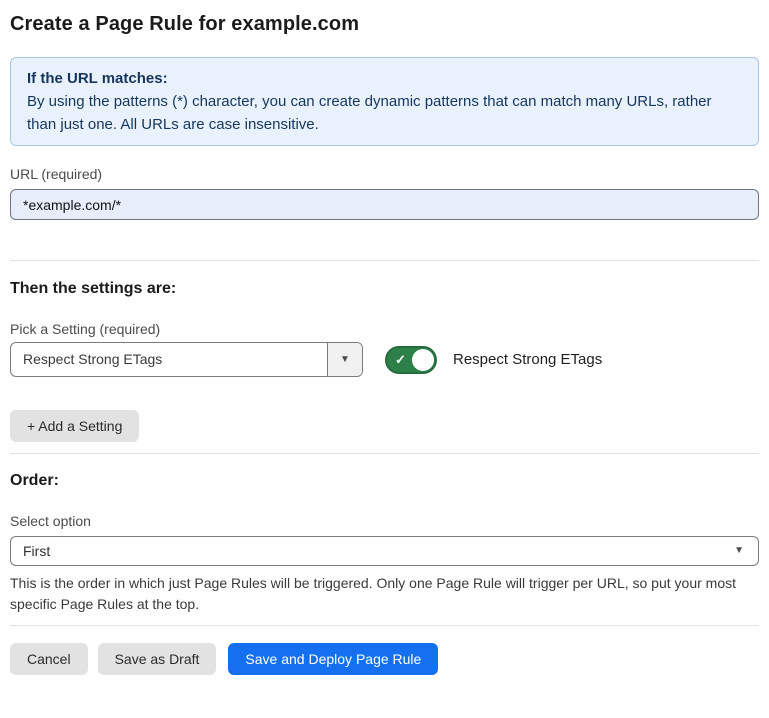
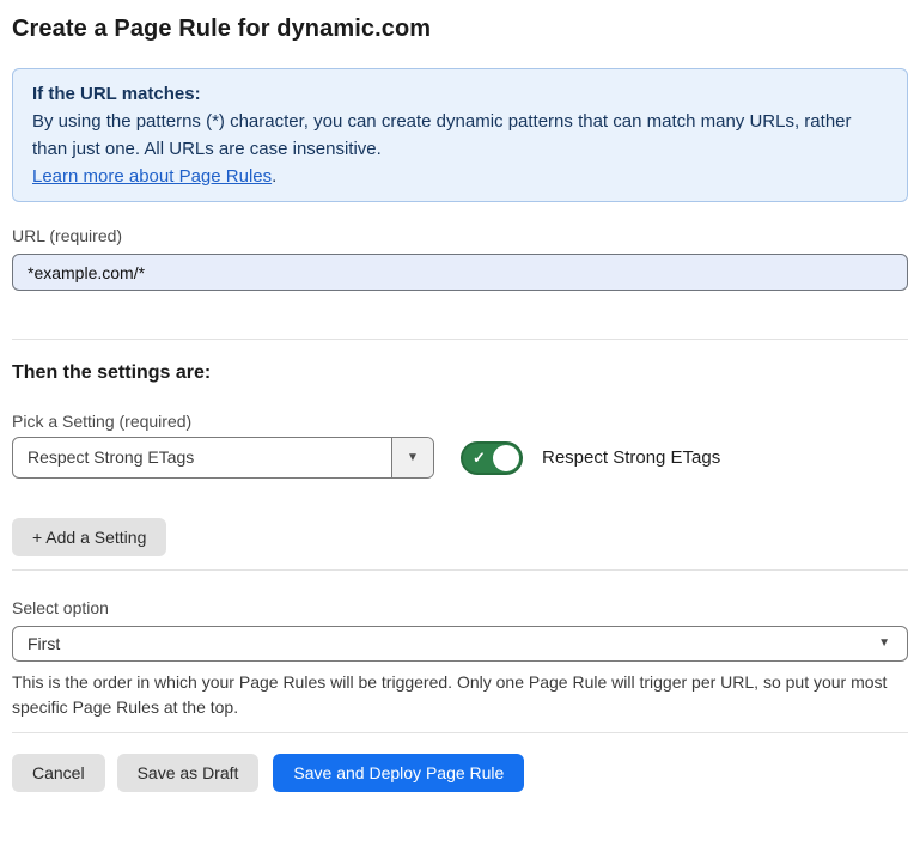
- Create a Page Rule for example.com
+ Create a Page Rule for dynamic.com
  If the URL matches:
  By using the patterns (*) character, you can create dynamic patterns that can match many URLs, rather than just one. All URLs are case insensitive.
+ Learn more about Page Rules.
  URL (required)
  *example.com/*
  Then the settings are:
  Pick a Setting (required)
  Respect Strong ETags
  ▼
  ✓
  Respect Strong ETags
  + Add a Setting
- Order:
  Select option
  First
  ▼
- This is the order in which just Page Rules will be triggered. Only one Page Rule will trigger per URL, so put your most specific Page Rules at the top.
+ This is the order in which your Page Rules will be triggered. Only one Page Rule will trigger per URL, so put your most specific Page Rules at the top.
  Cancel
  Save as Draft
  Save and Deploy Page Rule
